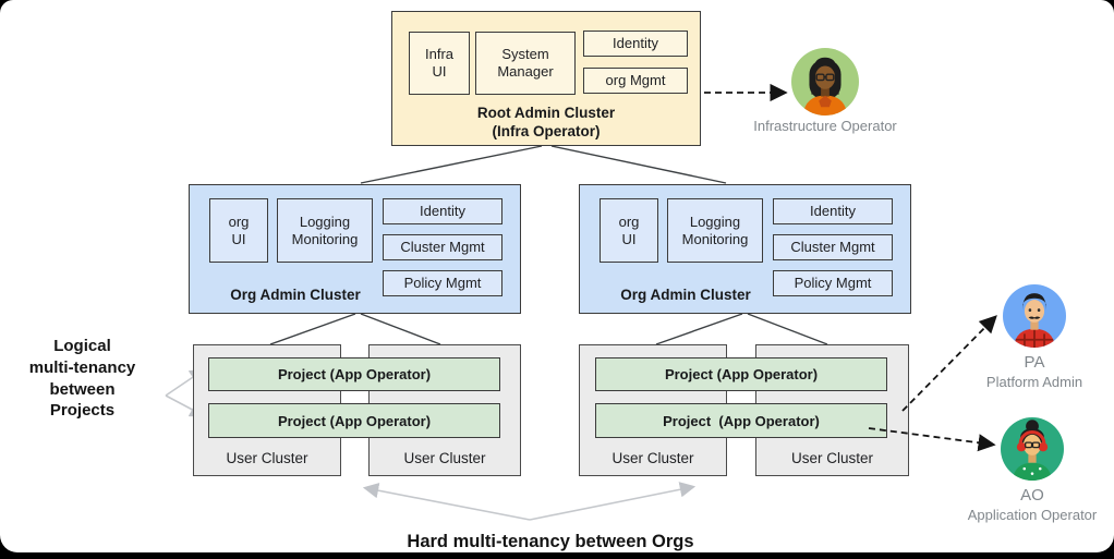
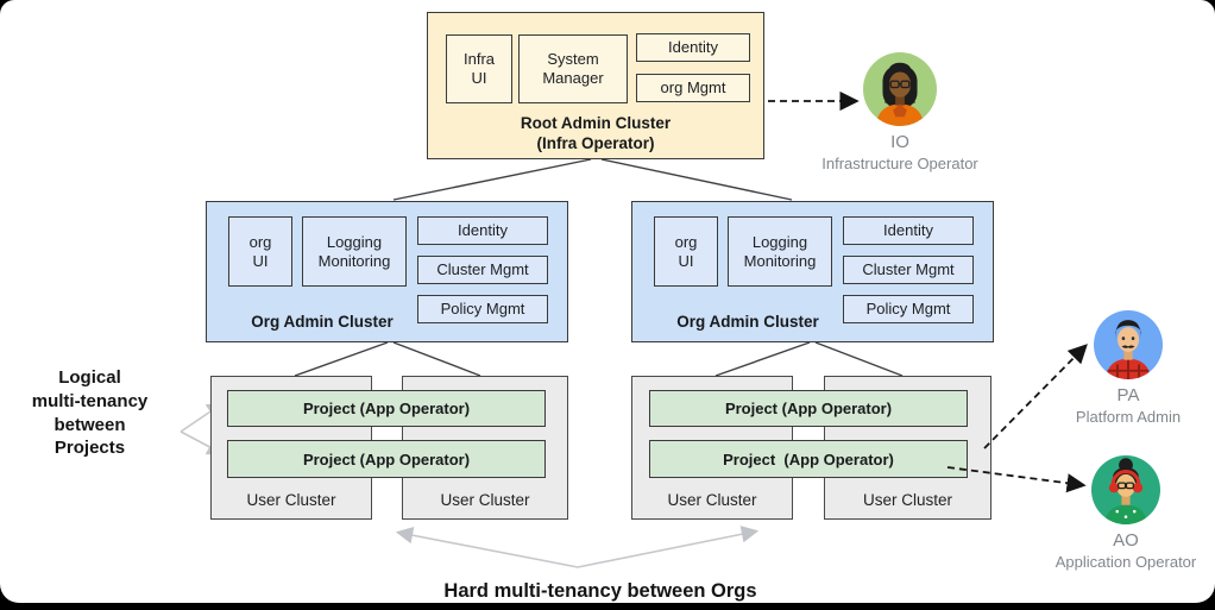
  Infra
  UI
  System
  Manager
  Identity
  org Mgmt
  Root Admin Cluster
  (Infra Operator)
  org
  UI
  Logging
  Monitoring
  Identity
  Cluster Mgmt
  Policy Mgmt
  Org Admin Cluster
  org
  UI
  Logging
  Monitoring
  Identity
  Cluster Mgmt
  Policy Mgmt
  Org Admin Cluster
  User Cluster
  User Cluster
  Project (App Operator)
  Project (App Operator)
  User Cluster
  User Cluster
  Project (App Operator)
  Project (App Operator)
  Logical
  multi-tenancy
  between
  Projects
  Hard multi-tenancy between Orgs
+ IO
  Infrastructure Operator
  PA
  Platform Admin
  AO
  Application Operator
